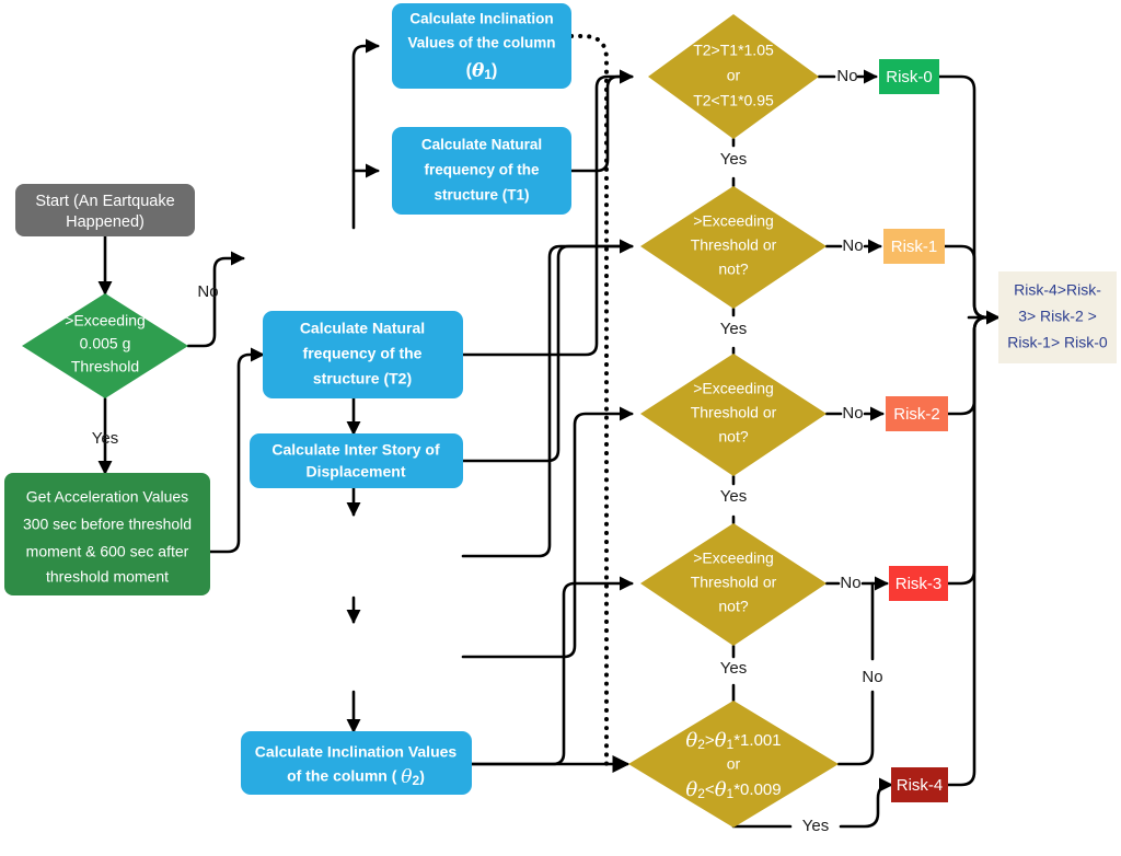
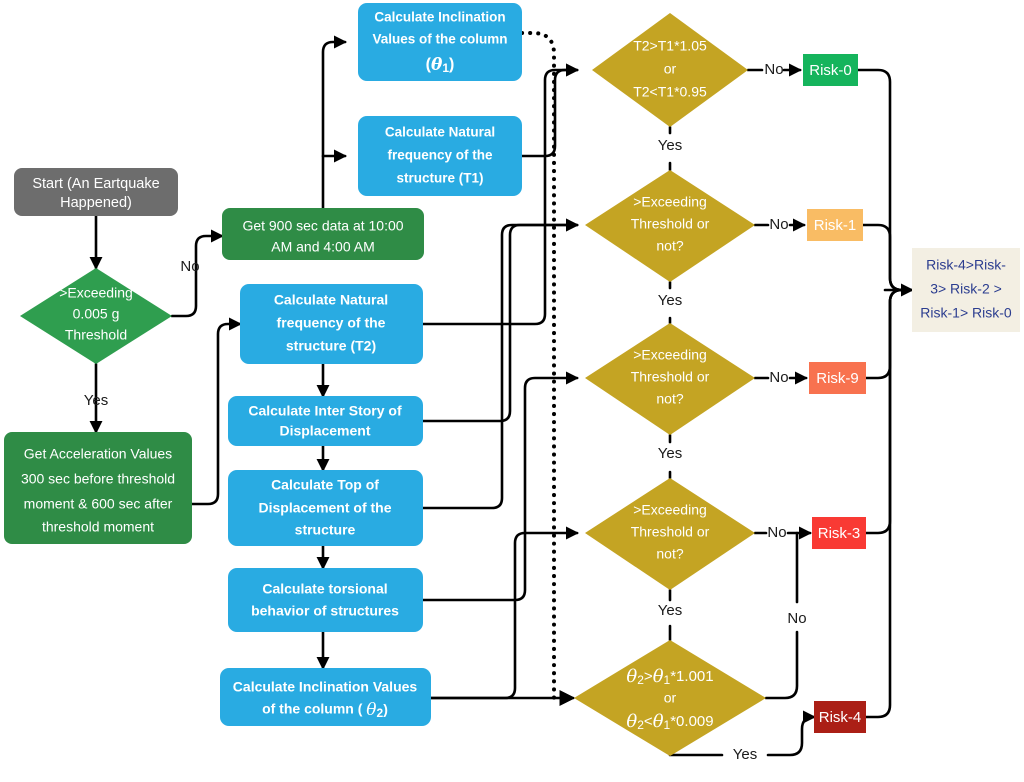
  Start (An Eartquake
  Happened)
  >Exceeding
  0.005 g
  Threshold
  No
  Yes
  Get Acceleration Values
  300 sec before threshold
  moment & 600 sec after
  threshold moment
+ Get 900 sec data at 10:00
+ AM and 4:00 AM
  Calculate Inclination
  Values of the column
  (θ1)
  Calculate Natural
  frequency of the
  structure (T1)
  Calculate Natural
  frequency of the
  structure (T2)
  Calculate Inter Story of
  Displacement
+ Calculate Top of
+ Displacement of the
+ structure
+ Calculate torsional
+ behavior of structures
  Calculate Inclination Values
  of the column ( θ2)
  T2>T1*1.05
  or
  T2<T1*0.95
  No
  Yes
  >Exceeding
  Threshold or
  not?
  No
  Yes
  >Exceeding
  Threshold or
  not?
  No
  Yes
  >Exceeding
  Threshold or
  not?
  No
  Yes
  θ2>θ1*1.001
  or
  θ2<θ1*0.009
  No
  Yes
  Risk-0
  Risk-1
- Risk-2
+ Risk-9
  Risk-3
  Risk-4
  Risk-4>Risk-
  3> Risk-2 >
  Risk-1> Risk-0
